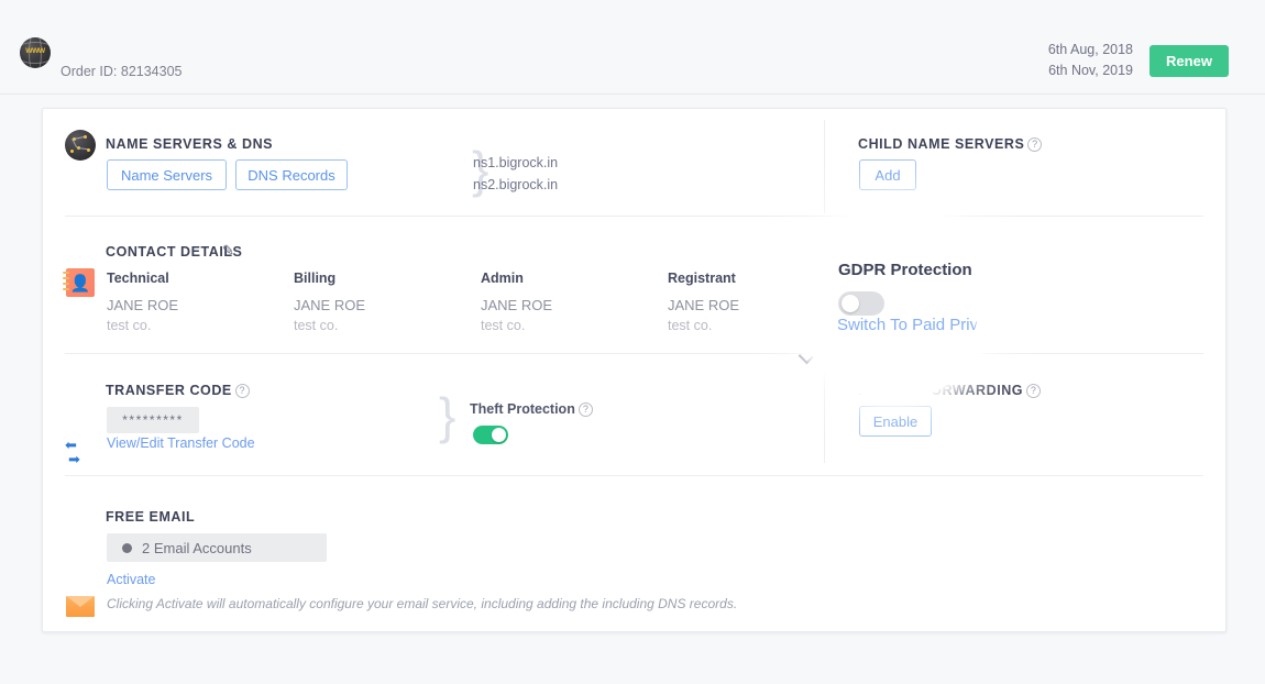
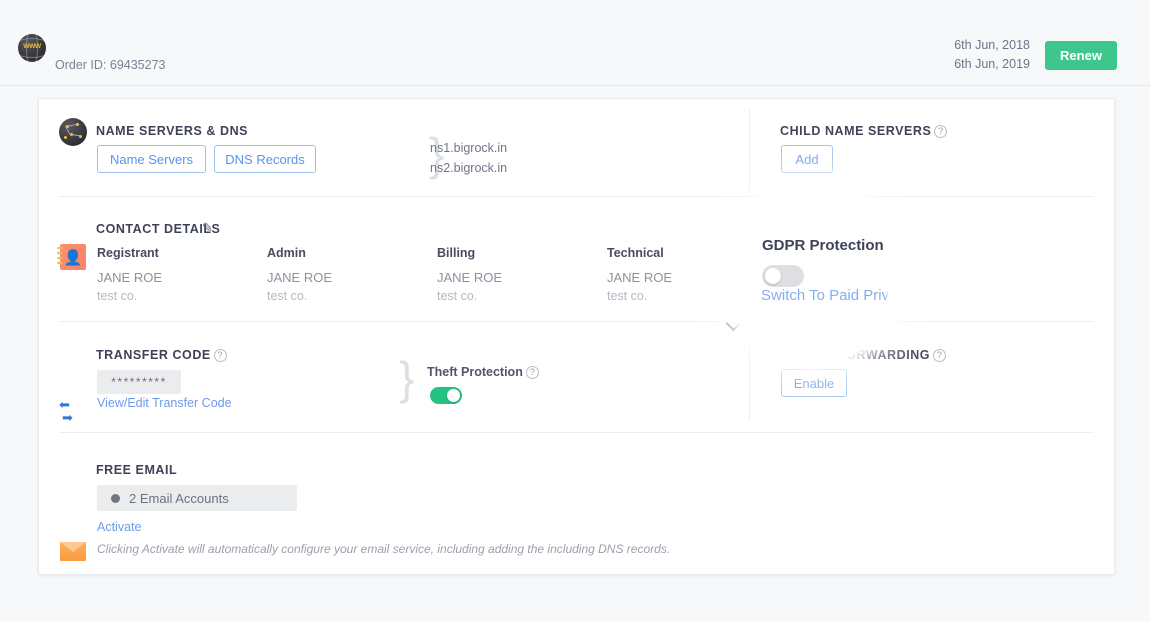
  www
- Order ID: 82134305
+ Order ID: 69435273
- 6th Aug, 2018
+ 6th Jun, 2018
- 6th Nov, 2019
+ 6th Jun, 2019
  Renew
  NAME SERVERS & DNS
  Name Servers
  DNS Records
  }
  ns1.bigrock.in
  ns2.bigrock.in
  CHILD NAME SERVERS ?
  Add
  👤
  CONTACT DETAILS
  ✎
- Technical
+ Registrant
  JANE ROE
  test co.
- Billing
+ Admin
  JANE ROE
  test co.
- Admin
+ Billing
  JANE ROE
  test co.
- Registrant
+ Technical
  JANE ROE
  test co.
  ⬅
  ➡
  TRANSFER CODE ?
  *********
  View/Edit Transfer Code
  }
  Theft Protection ?
  DOMAIN FORWARDING ?
  Enable
  FREE EMAIL
  2 Email Accounts
  Activate
  Clicking Activate will automatically configure your email service, including adding the including DNS records.
  GDPR Protection (
  Switch To Paid Priv
